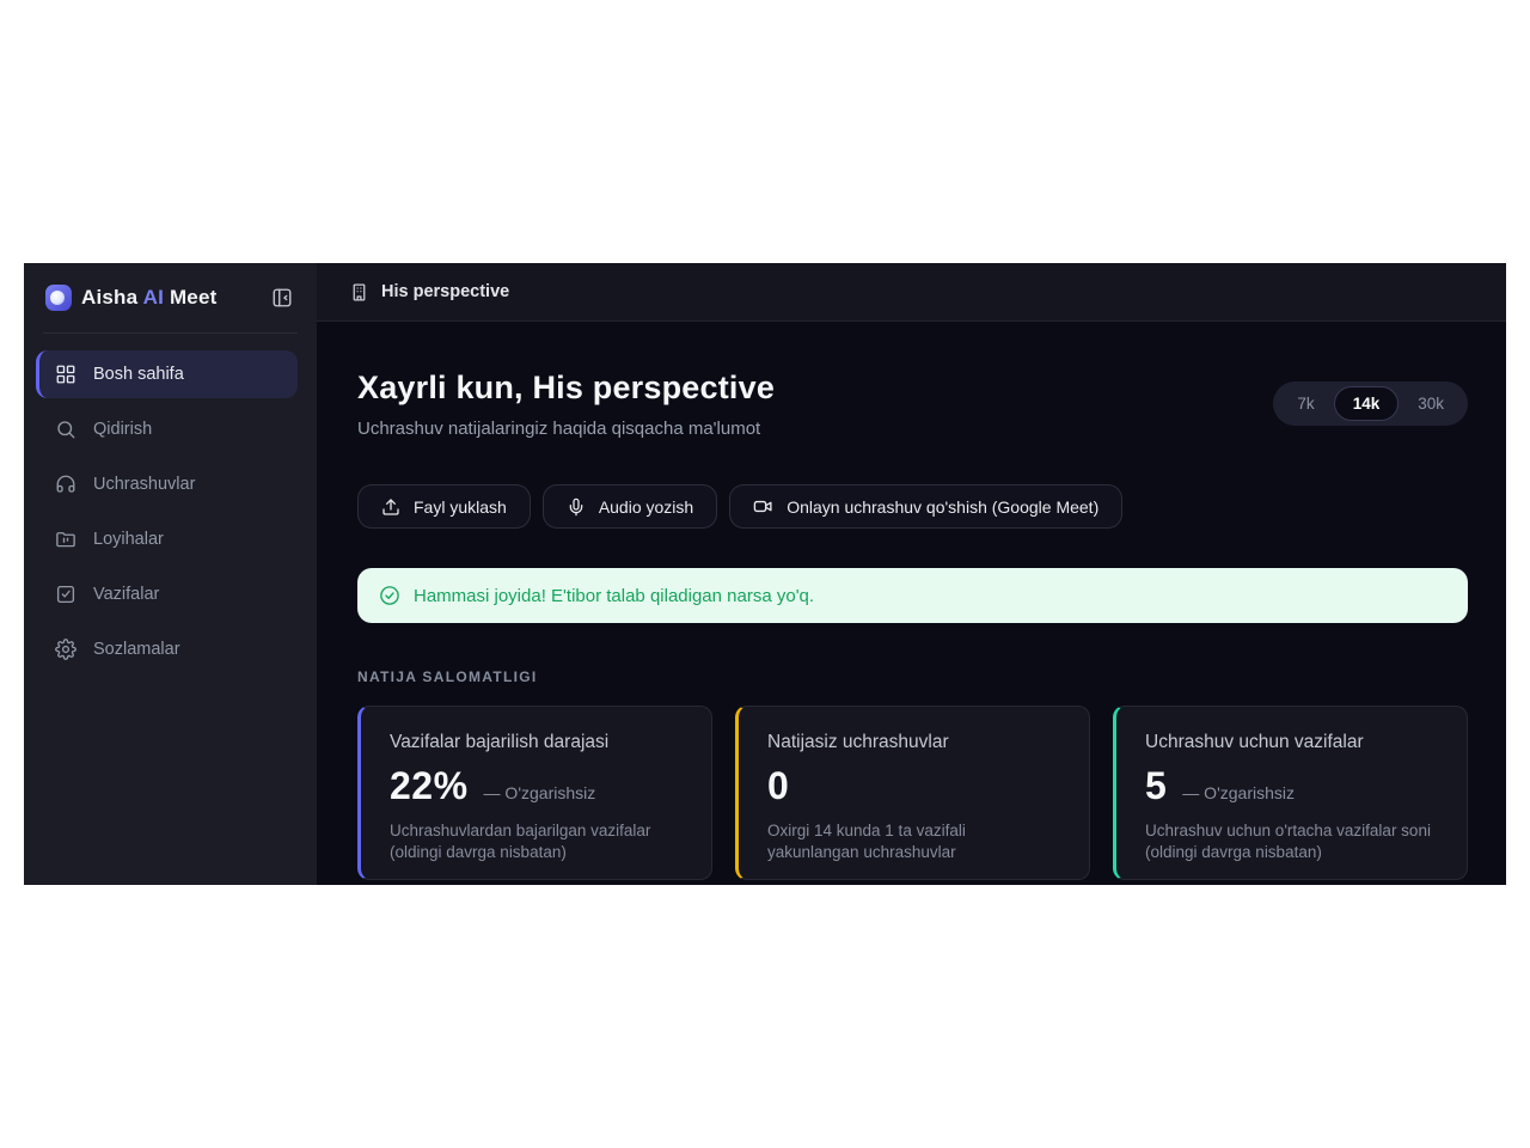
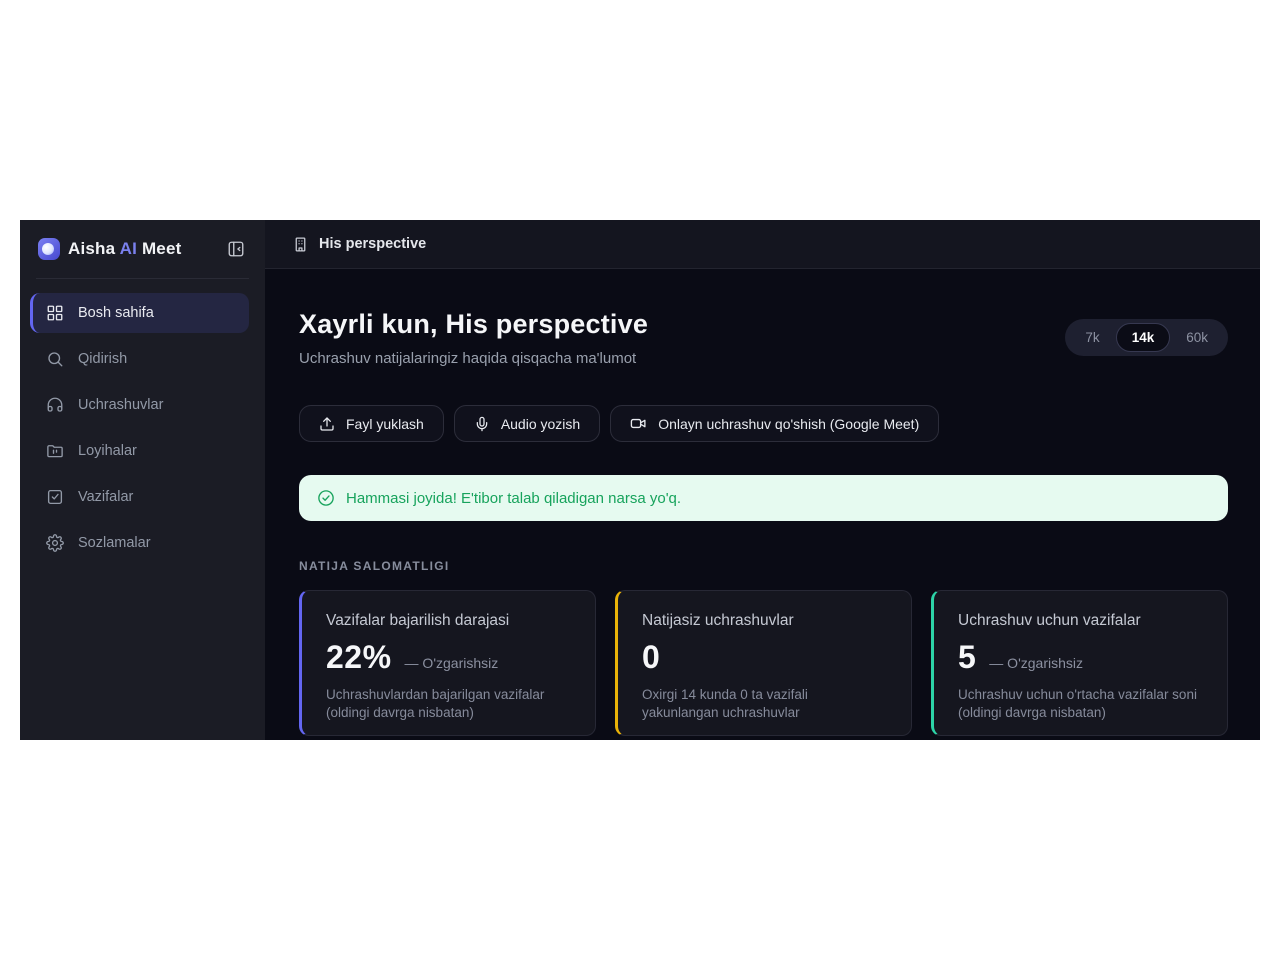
  Aisha AI Meet
  Bosh sahifa
  Qidirish
  Uchrashuvlar
  Loyihalar
  Vazifalar
  Sozlamalar
  His perspective
  Xayrli kun, His perspective
  Uchrashuv natijalaringiz haqida qisqacha ma'lumot
  7k
  14k
- 30k
+ 60k
  Fayl yuklash
  Audio yozish
  Onlayn uchrashuv qo'shish (Google Meet)
  Hammasi joyida! E'tibor talab qiladigan narsa yo'q.
  NATIJA SALOMATLIGI
  Vazifalar bajarilish darajasi
  22%
  — O'zgarishsiz
  Uchrashuvlardan bajarilgan vazifalar (oldingi davrga nisbatan)
  Natijasiz uchrashuvlar
  0
- Oxirgi 14 kunda 1 ta vazifali yakunlangan uchrashuvlar
+ Oxirgi 14 kunda 0 ta vazifali yakunlangan uchrashuvlar
  Uchrashuv uchun vazifalar
  5
  — O'zgarishsiz
  Uchrashuv uchun o'rtacha vazifalar soni (oldingi davrga nisbatan)
